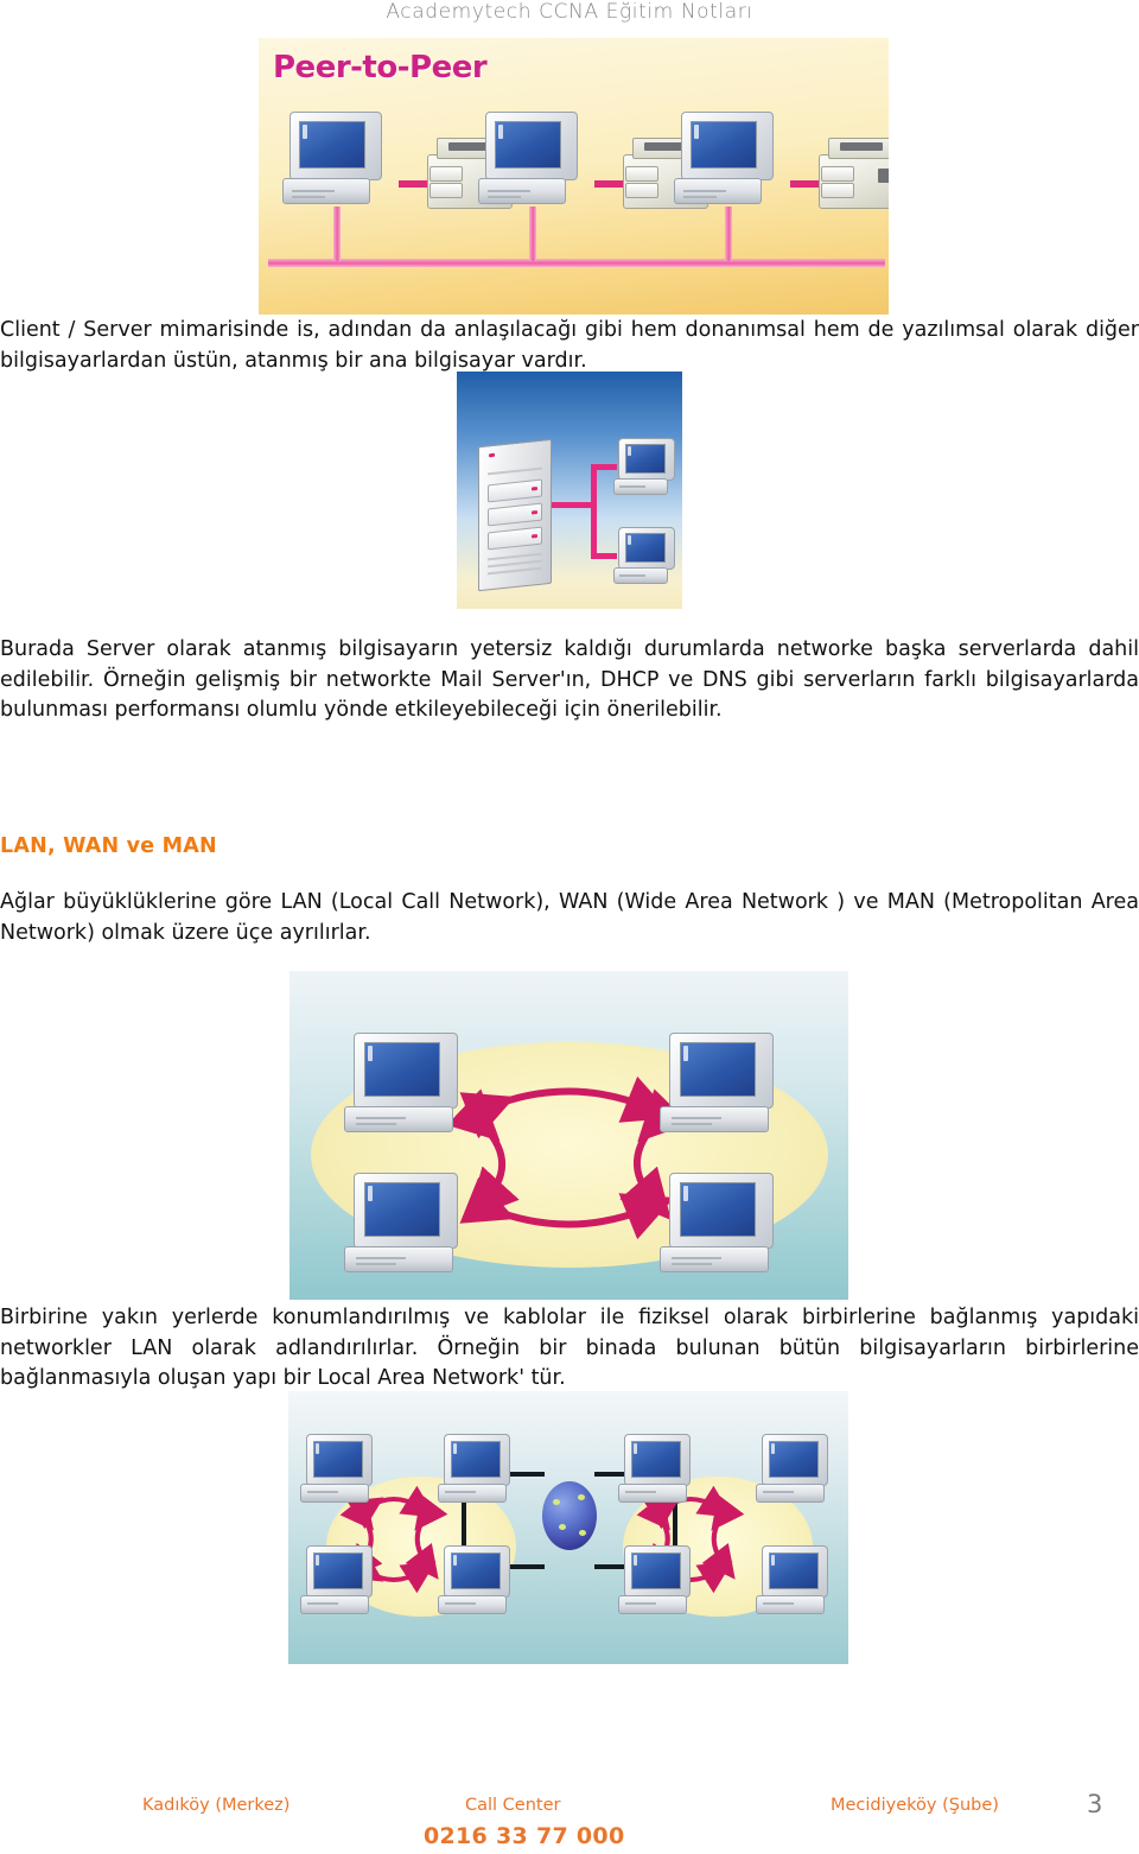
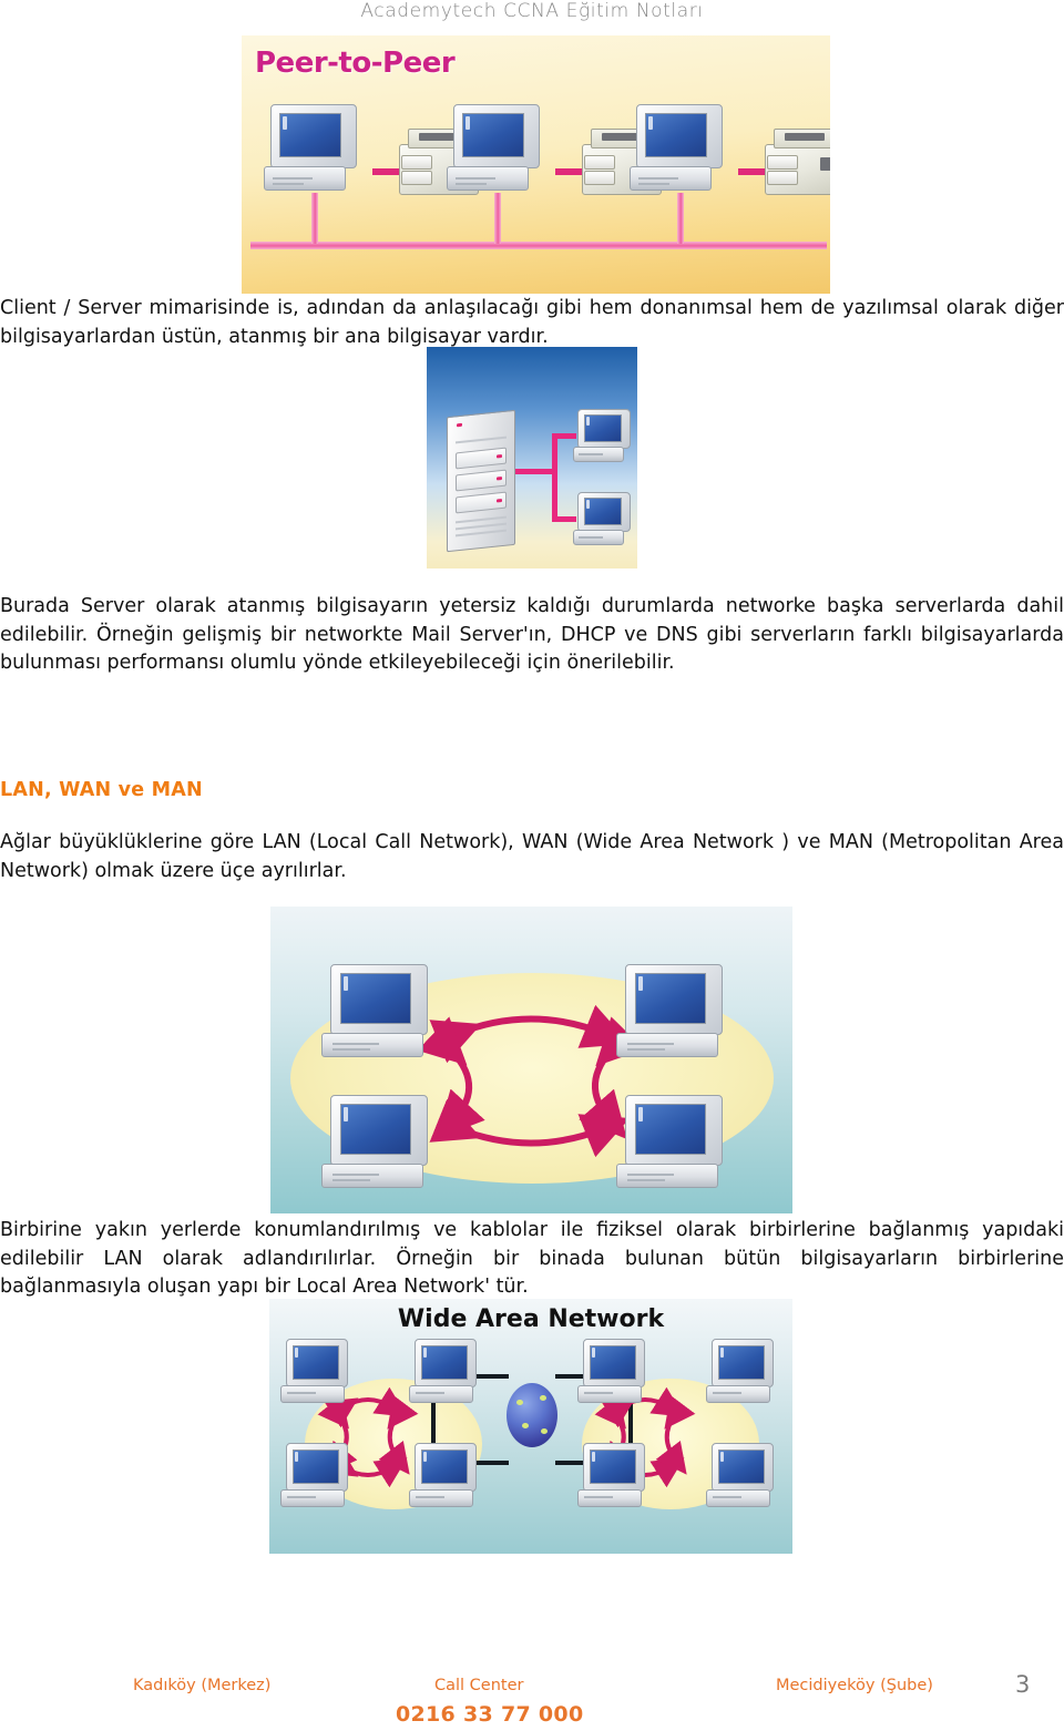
  Academytech CCNA Eğitim Notları
  Peer-to-Peer
  Client / Server mimarisinde is, adından da anlaşılacağı gibi hem donanımsal hem de yazılımsal olarak diğer bilgisayarlardan üstün, atanmış bir ana bilgisayar vardır.
  Burada Server olarak atanmış bilgisayarın yetersiz kaldığı durumlarda networke başka serverlarda dahil edilebilir. Örneğin gelişmiş bir networkte Mail Server'ın, DHCP ve DNS gibi serverların farklı bilgisayarlarda bulunması performansı olumlu yönde etkileyebileceği için önerilebilir.
  LAN, WAN ve MAN
  Ağlar büyüklüklerine göre LAN (Local Call Network), WAN (Wide Area Network ) ve MAN (Metropolitan Area Network) olmak üzere üçe ayrılırlar.
- Birbirine yakın yerlerde konumlandırılmış ve kablolar ile fiziksel olarak birbirlerine bağlanmış yapıdaki networkler LAN olarak adlandırılırlar. Örneğin bir binada bulunan bütün bilgisayarların birbirlerine bağlanmasıyla oluşan yapı bir Local Area Network' tür.
+ Birbirine yakın yerlerde konumlandırılmış ve kablolar ile fiziksel olarak birbirlerine bağlanmış yapıdaki edilebilir LAN olarak adlandırılırlar. Örneğin bir binada bulunan bütün bilgisayarların birbirlerine bağlanmasıyla oluşan yapı bir Local Area Network' tür.
+ Wide Area Network
  Kadıköy (Merkez)
  Call Center
  Mecidiyeköy (Şube)
  0216 33 77 000
  3
